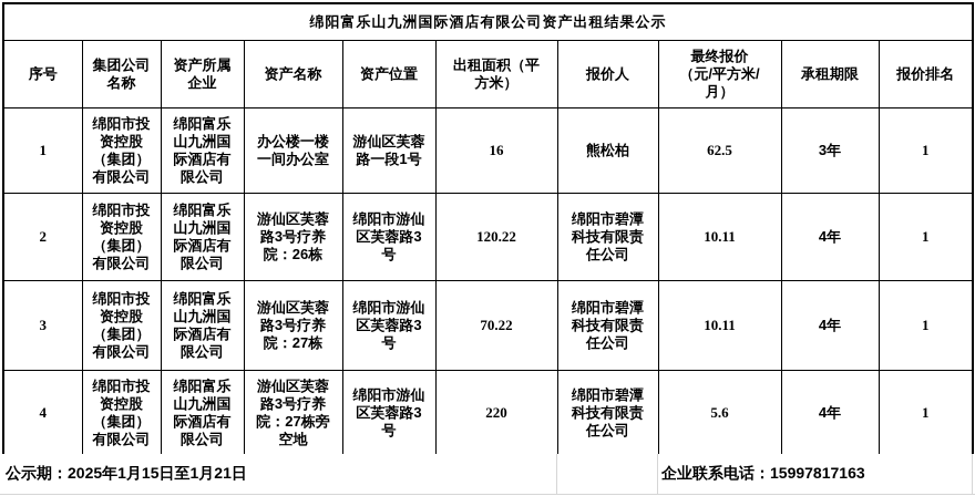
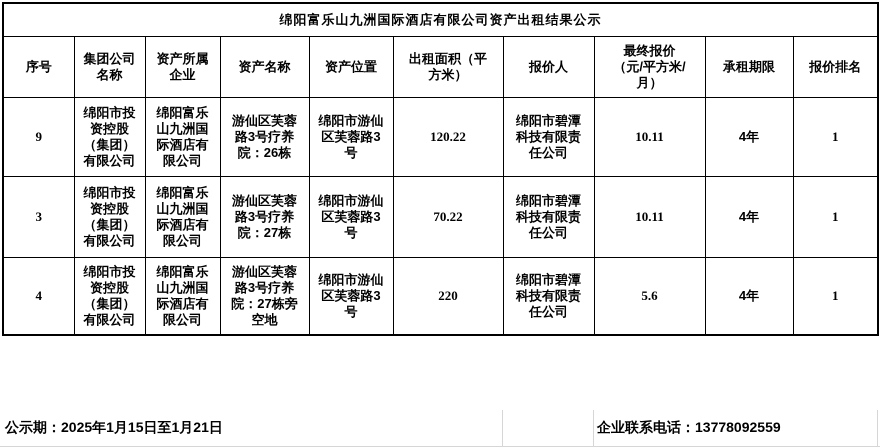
  绵阳富乐山九洲国际酒店有限公司资产出租结果公示
  序号	集团公司 名称	资产所属 企业	资产名称	资产位置	出租面积（平 方米）	报价人	最终报价 （元/平方米/ 月）	承租期限	报价排名
- 1	绵阳市投 资控股 （集团） 有限公司	绵阳富乐 山九洲国 际酒店有 限公司	办公楼一楼 一间办公室	游仙区芙蓉 路一段1号	16	熊松柏	62.5	3年	1
- 2	绵阳市投 资控股 （集团） 有限公司	绵阳富乐 山九洲国 际酒店有 限公司	游仙区芙蓉 路3号疗养 院：26栋	绵阳市游仙 区芙蓉路3 号	120.22	绵阳市碧潭 科技有限责 任公司	10.11	4年	1
+ 9	绵阳市投 资控股 （集团） 有限公司	绵阳富乐 山九洲国 际酒店有 限公司	游仙区芙蓉 路3号疗养 院：26栋	绵阳市游仙 区芙蓉路3 号	120.22	绵阳市碧潭 科技有限责 任公司	10.11	4年	1
  3	绵阳市投 资控股 （集团） 有限公司	绵阳富乐 山九洲国 际酒店有 限公司	游仙区芙蓉 路3号疗养 院：27栋	绵阳市游仙 区芙蓉路3 号	70.22	绵阳市碧潭 科技有限责 任公司	10.11	4年	1
  4	绵阳市投 资控股 （集团） 有限公司	绵阳富乐 山九洲国 际酒店有 限公司	游仙区芙蓉 路3号疗养 院：27栋旁 空地	绵阳市游仙 区芙蓉路3 号	220	绵阳市碧潭 科技有限责 任公司	5.6	4年	1
  公示期：2025年1月15日至1月21日
- 企业联系电话：15997817163
+ 企业联系电话：13778092559
